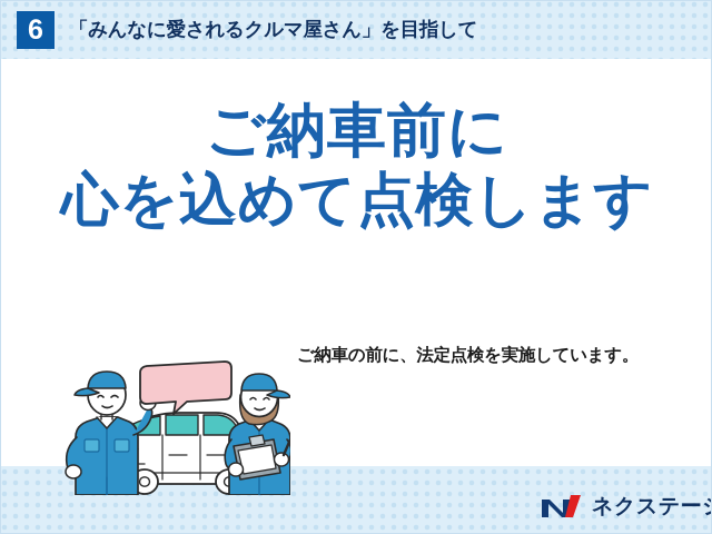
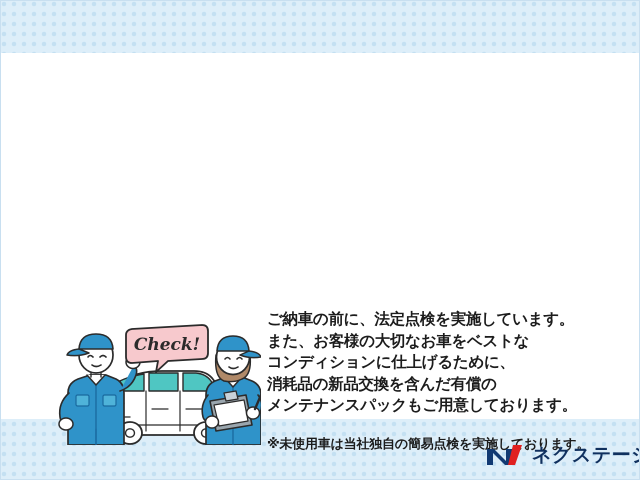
- 6
- 「みんなに愛されるクルマ屋さん」を目指して
- ご納車前に
- 心を込めて点検します
  ご納車の前に、法定点検を実施しています。
+ また、お客様の大切なお車をベストな
+ コンディションに仕上げるために、
+ 消耗品の新品交換を含んだ有償の
+ メンテナンスパックもご用意しております。
+ ※未使用車は当社独自の簡易点検を実施しております。
+ Check!
  ネクステー
